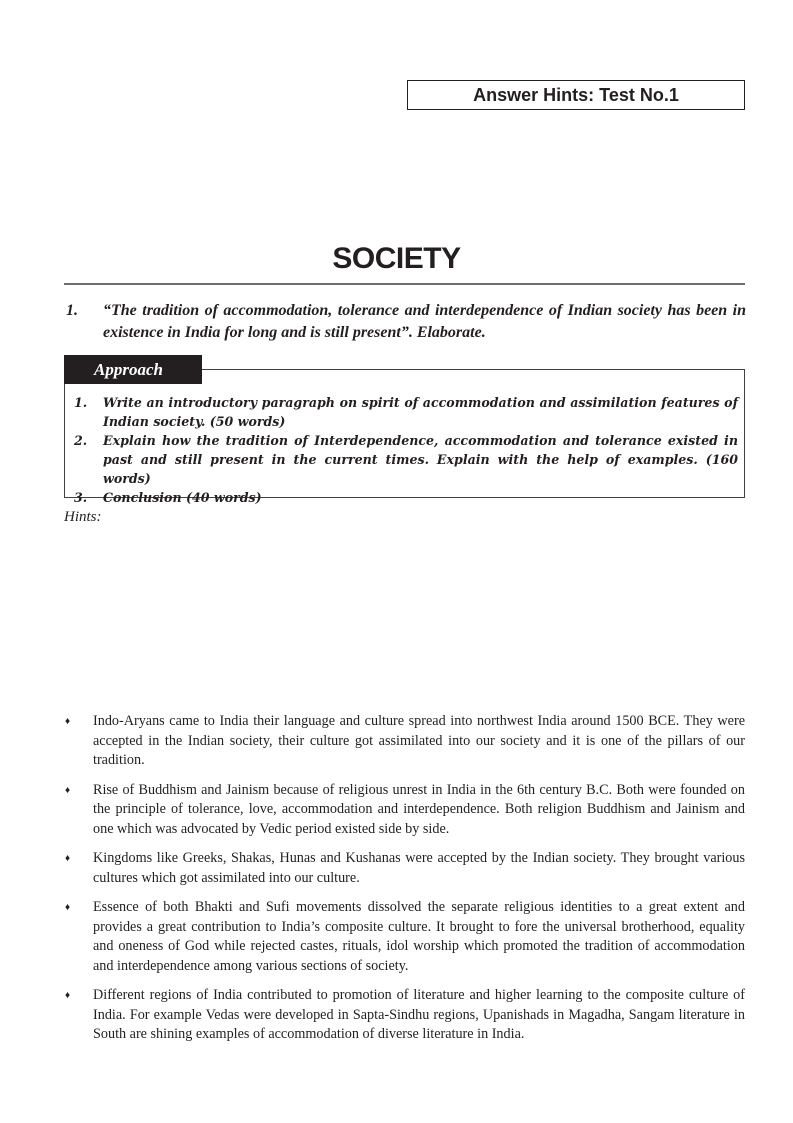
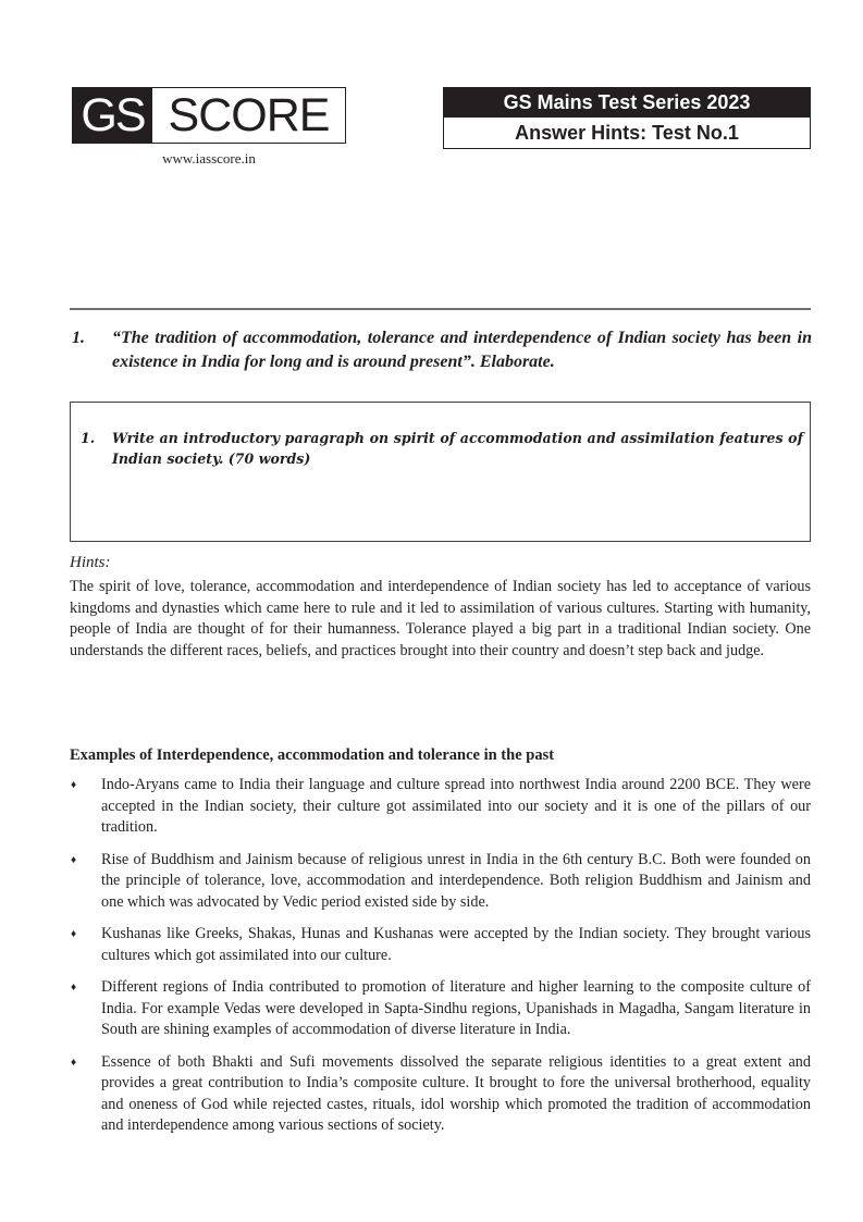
+ GS
+ SCORE
+ www.iasscore.in
+ GS Mains Test Series 2023
  Answer Hints: Test No.1
- SOCIETY
  1.
- “The tradition of accommodation, tolerance and interdependence of Indian society has been in existence in India for long and is still present”. Elaborate.
+ “The tradition of accommodation, tolerance and interdependence of Indian society has been in existence in India for long and is around present”. Elaborate.
- Approach
  1.
- Write an introductory paragraph on spirit of accommodation and assimilation features of Indian society. (50 words)
+ Write an introductory paragraph on spirit of accommodation and assimilation features of Indian society. (70 words)
- 2.
- Explain how the tradition of Interdependence, accommodation and tolerance existed in past and still present in the current times. Explain with the help of examples. (160 words)
- 3.
- Conclusion (40 words)
  Hints:
+ The spirit of love, tolerance, accommodation and interdependence of Indian society has led to acceptance of various kingdoms and dynasties which came here to rule and it led to assimilation of various cultures. Starting with humanity, people of India are thought of for their humanness. Tolerance played a big part in a traditional Indian society. One understands the different races, beliefs, and practices brought into their country and doesn’t step back and judge.
+ Examples of Interdependence, accommodation and tolerance in the past
  ♦
- Indo-Aryans came to India their language and culture spread into northwest India around 1500 BCE. They were accepted in the Indian society, their culture got assimilated into our society and it is one of the pillars of our tradition.
+ Indo-Aryans came to India their language and culture spread into northwest India around 2200 BCE. They were accepted in the Indian society, their culture got assimilated into our society and it is one of the pillars of our tradition.
  ♦
  Rise of Buddhism and Jainism because of religious unrest in India in the 6th century B.C. Both were founded on the principle of tolerance, love, accommodation and interdependence. Both religion Buddhism and Jainism and one which was advocated by Vedic period existed side by side.
  ♦
- Kingdoms like Greeks, Shakas, Hunas and Kushanas were accepted by the Indian society. They brought various cultures which got assimilated into our culture.
+ Kushanas like Greeks, Shakas, Hunas and Kushanas were accepted by the Indian society. They brought various cultures which got assimilated into our culture.
  ♦
- Essence of both Bhakti and Sufi movements dissolved the separate religious identities to a great extent and provides a great contribution to India’s composite culture. It brought to fore the universal brotherhood, equality and oneness of God while rejected castes, rituals, idol worship which promoted the tradition of accommodation and interdependence among various sections of society.
+ Different regions of India contributed to promotion of literature and higher learning to the composite culture of India. For example Vedas were developed in Sapta-Sindhu regions, Upanishads in Magadha, Sangam literature in South are shining examples of accommodation of diverse literature in India.
  ♦
- Different regions of India contributed to promotion of literature and higher learning to the composite culture of India. For example Vedas were developed in Sapta-Sindhu regions, Upanishads in Magadha, Sangam literature in South are shining examples of accommodation of diverse literature in India.
+ Essence of both Bhakti and Sufi movements dissolved the separate religious identities to a great extent and provides a great contribution to India’s composite culture. It brought to fore the universal brotherhood, equality and oneness of God while rejected castes, rituals, idol worship which promoted the tradition of accommodation and interdependence among various sections of society.
